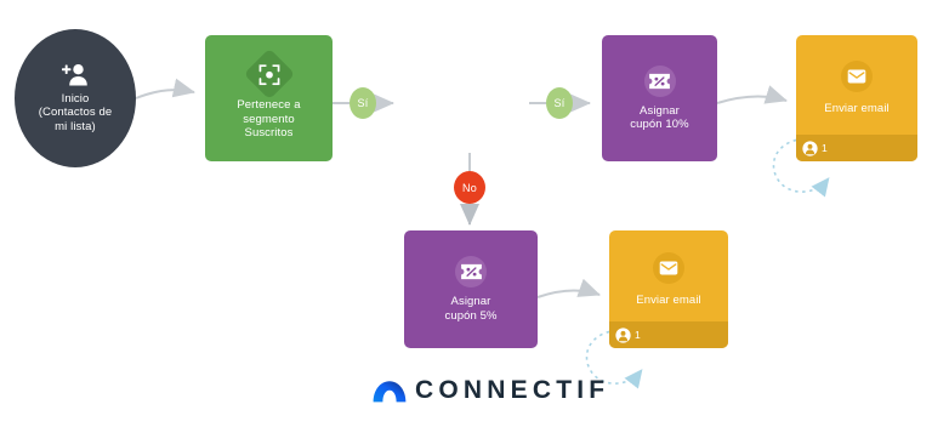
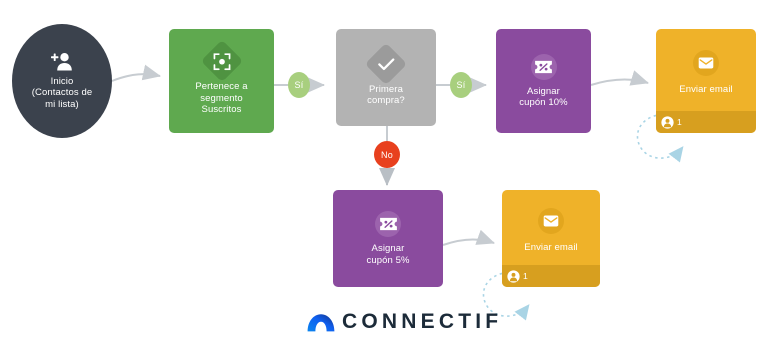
  Inicio
  (Contactos de
  mi lista)
  Pertenece a
  segmento
  Suscritos
  Sí
+ Primera
+ compra?
  Sí
  No
  Asignar
  cupón 10%
  Enviar email
  1
  Asignar
  cupón 5%
  Enviar email
  1
  CONNECTIF
